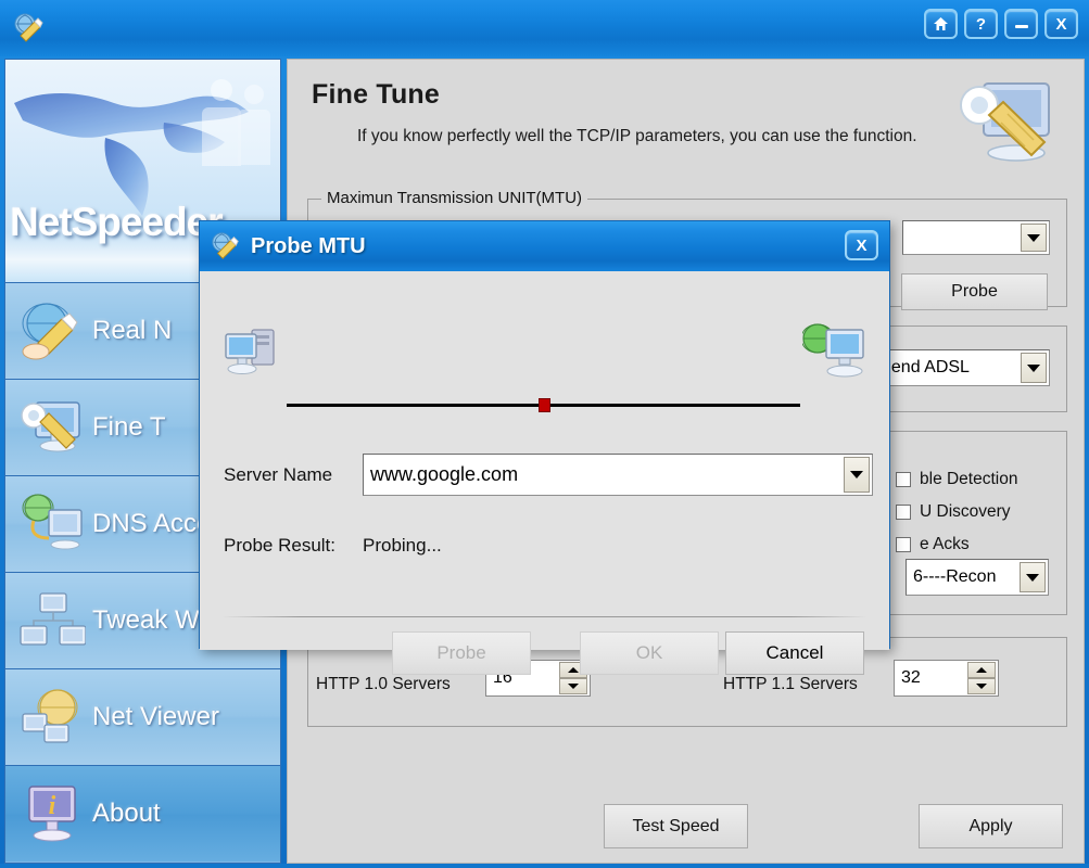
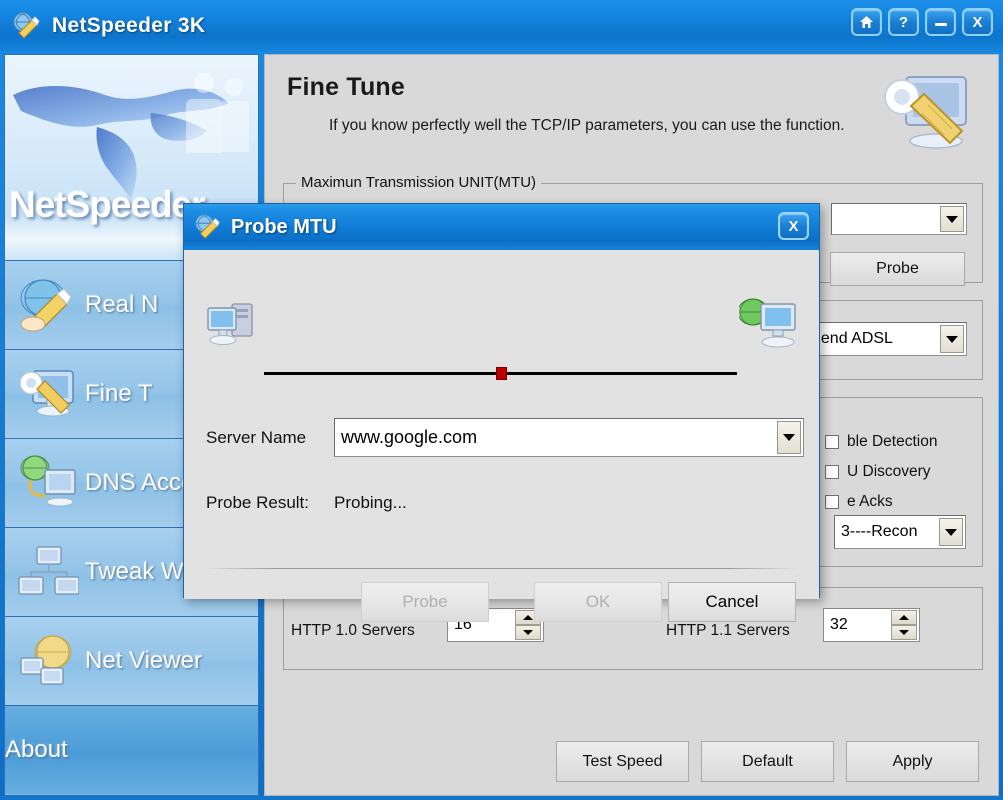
+ NetSpeeder 3K
  ?
  X
  NetSpeede
  Real N
  Fine T
  DNS Acc
  Tweak W
  Net Viewer
- i
  About
  Fine Tune
  If you know perfectly well the TCP/IP parameters, you can use the function.
  Maximun Transmission UNIT(MTU)
  Probe
  end ADSL
  ble Detection
  U Discovery
  e Acks
- 6----Recon
+ 3----Recon
  HTTP 1.0 Servers
  16
  HTTP 1.1 Servers
  32
  Test Speed
+ Default
  Apply
  Probe MTU
  X
  Server Name
  www.google.com
  Probe Result:
  Probing...
  Probe
  OK
  Cancel
